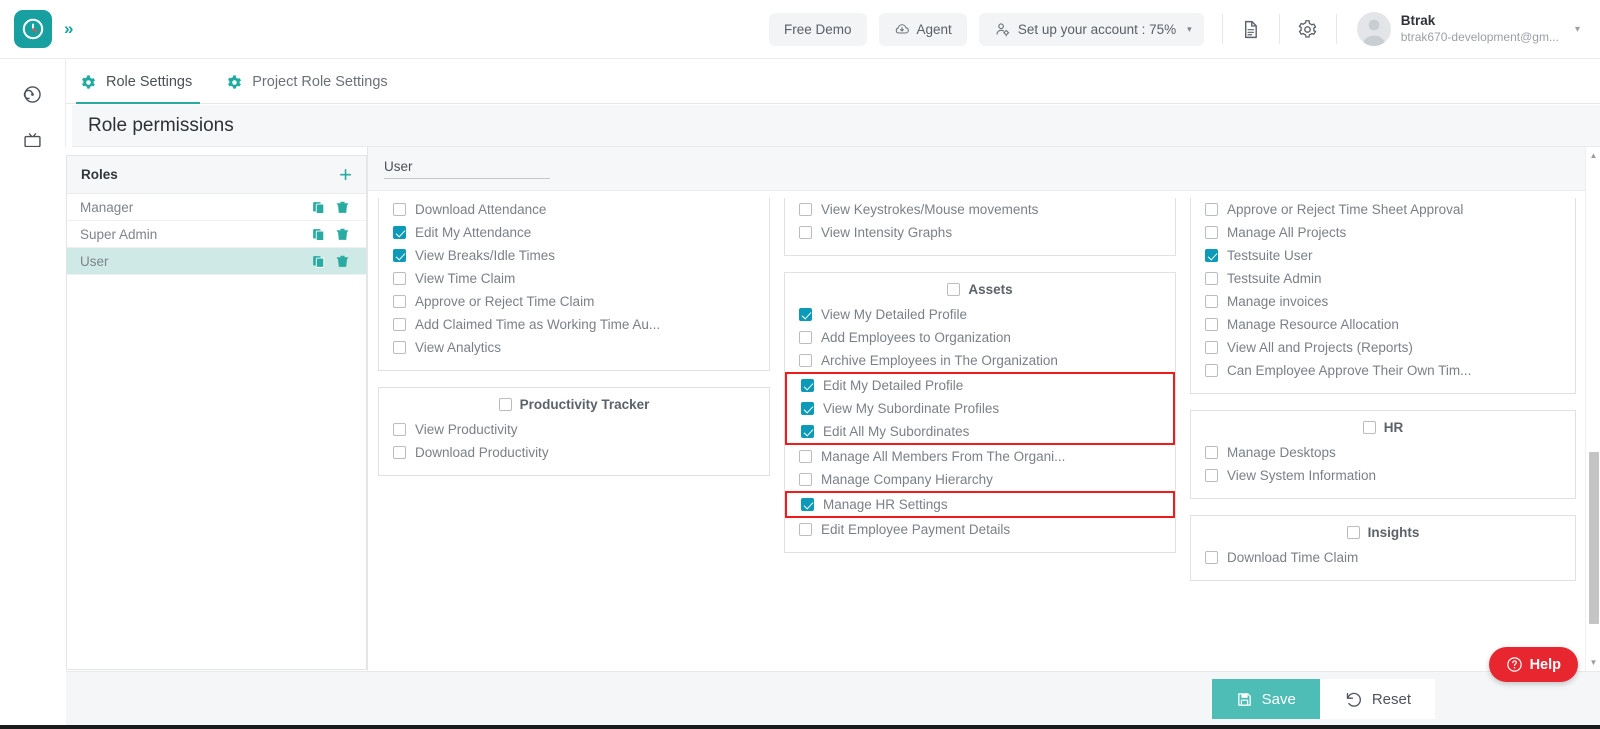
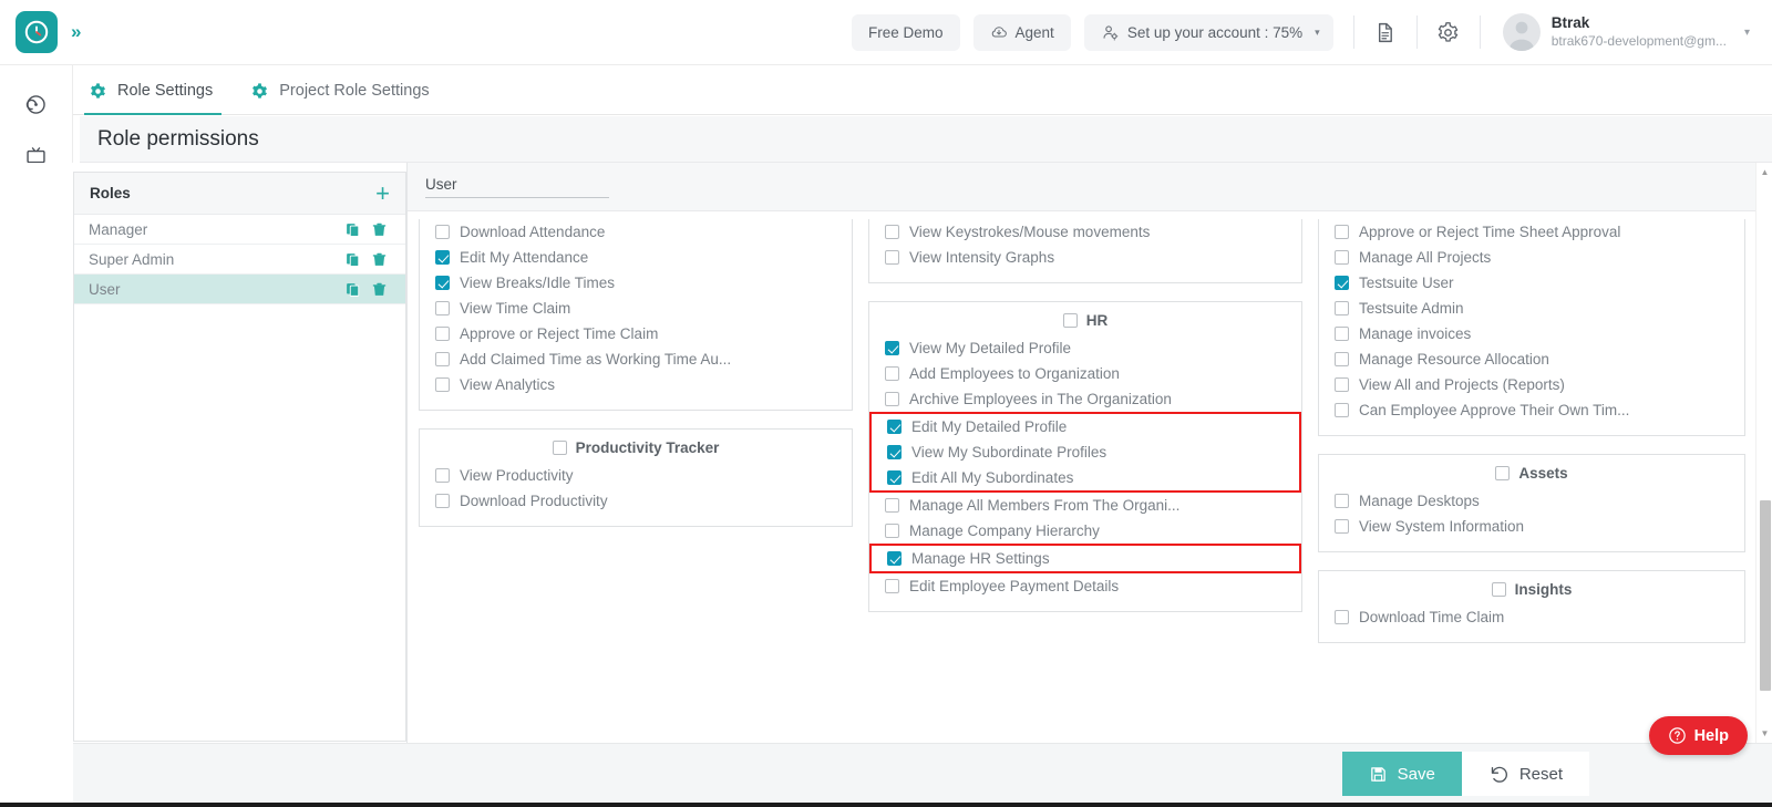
  »
  Free Demo
  Agent
  Set up your account : 75%
  ▾
  Btrak
  btrak670-development@gm...
  ▾
  Role Settings
  Project Role Settings
  Role permissions
  Roles
  +
  Manager
  Super Admin
  User
  User
  Download Attendance
  Edit My Attendance
  View Breaks/Idle Times
  View Time Claim
  Approve or Reject Time Claim
  Add Claimed Time as Working Time Au...
  View Analytics
  Productivity Tracker
  View Productivity
  Download Productivity
  View Keystrokes/Mouse movements
  View Intensity Graphs
- Assets
+ HR
  View My Detailed Profile
  Add Employees to Organization
  Archive Employees in The Organization
  Edit My Detailed Profile
  View My Subordinate Profiles
  Edit All My Subordinates
  Manage All Members From The Organi...
  Manage Company Hierarchy
  Manage HR Settings
  Edit Employee Payment Details
  Approve or Reject Time Sheet Approval
  Manage All Projects
  Testsuite User
  Testsuite Admin
  Manage invoices
  Manage Resource Allocation
  View All and Projects (Reports)
  Can Employee Approve Their Own Tim...
- HR
+ Assets
  Manage Desktops
  View System Information
  Insights
  Download Time Claim
  ▲
  ▼
  Help
  Save
  Reset
